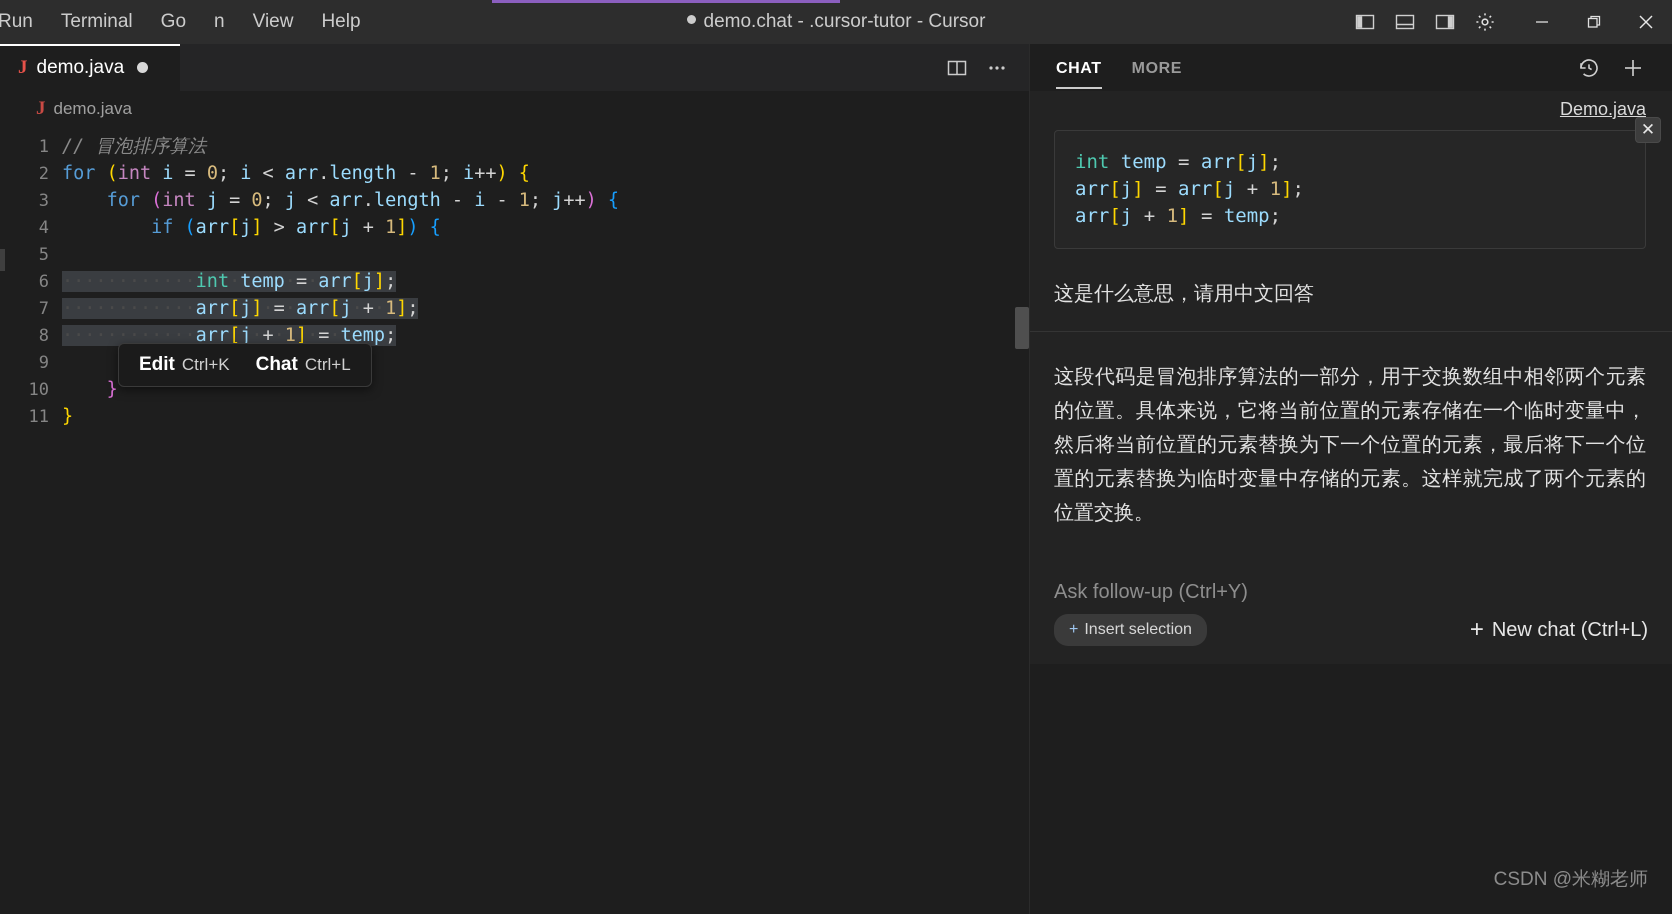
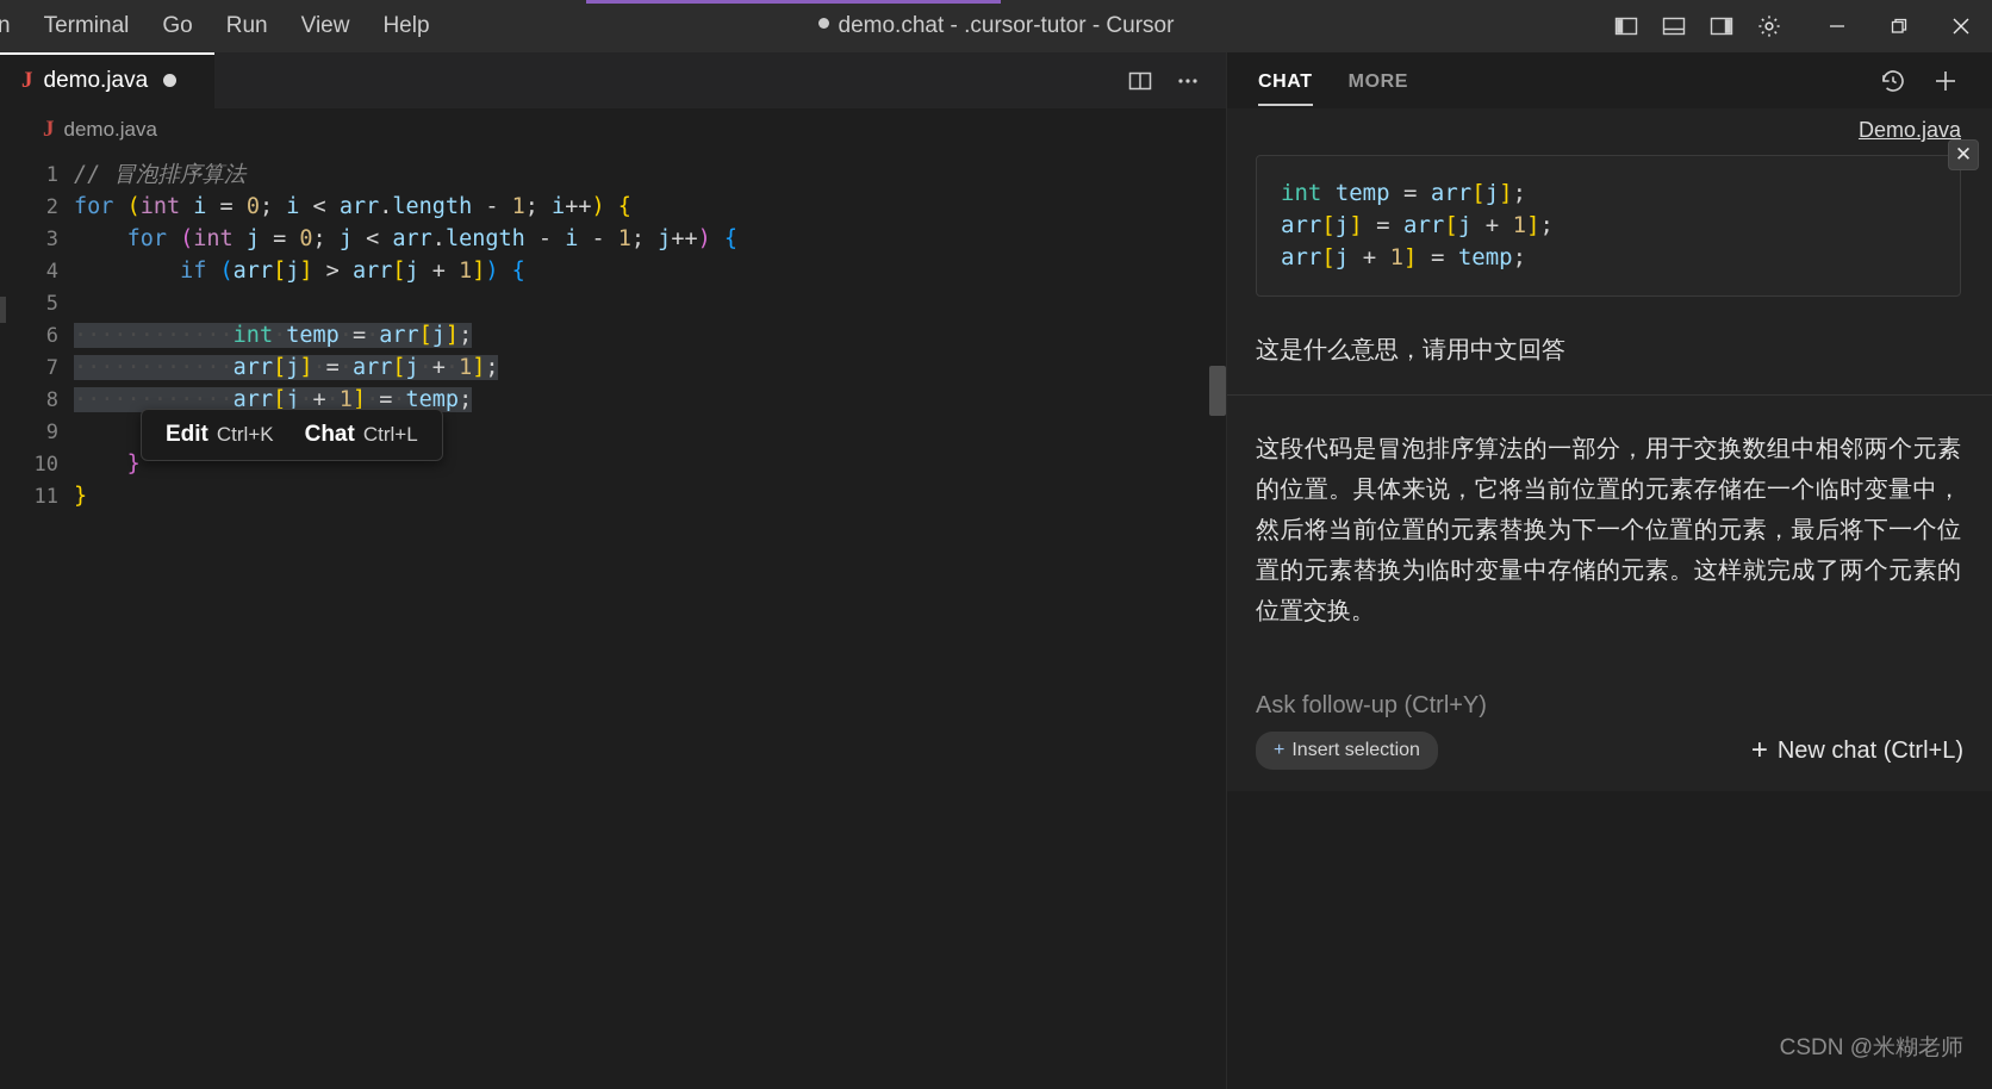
- Run
+ n
  Terminal
  Go
- n
+ Run
  View
  Help
  demo.chat - .cursor-tutor - Cursor
  J
  demo.java
  J
  demo.java
  1
  // 冒泡排序算法
  2
  for (int i = 0; i < arr.length - 1; i++) {
  3
  for (int j = 0; j < arr.length - i - 1; j++) {
  4
  if (arr[j] > arr[j + 1]) {
  5
  6
  ············int·temp·=·arr[j];
  7
  ············arr[j]·=·arr[j·+·1];
  8
  ············arr[j·+·1]·=·temp;
  9
  10
  }
  11
  }
  Edit Ctrl+K
  Chat Ctrl+L
  CHAT
  MORE
  Demo.java
  ✕
  int temp = arr[j];
  arr[j] = arr[j + 1];
  arr[j + 1] = temp;
  这是什么意思，请用中文回答
  这段代码是冒泡排序算法的一部分，用于交换数组中相邻两个元素的位置。具体来说，它将当前位置的元素存储在一个临时变量中，然后将当前位置的元素替换为下一个位置的元素，最后将下一个位置的元素替换为临时变量中存储的元素。这样就完成了两个元素的位置交换。
  Ask follow-up (Ctrl+Y)
  +
  Insert selection
  +
  New chat (Ctrl+L)
  CSDN @米糊老师
